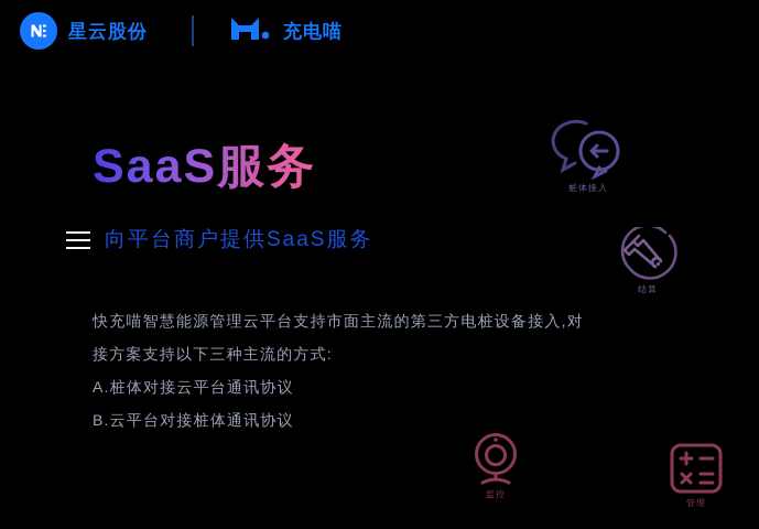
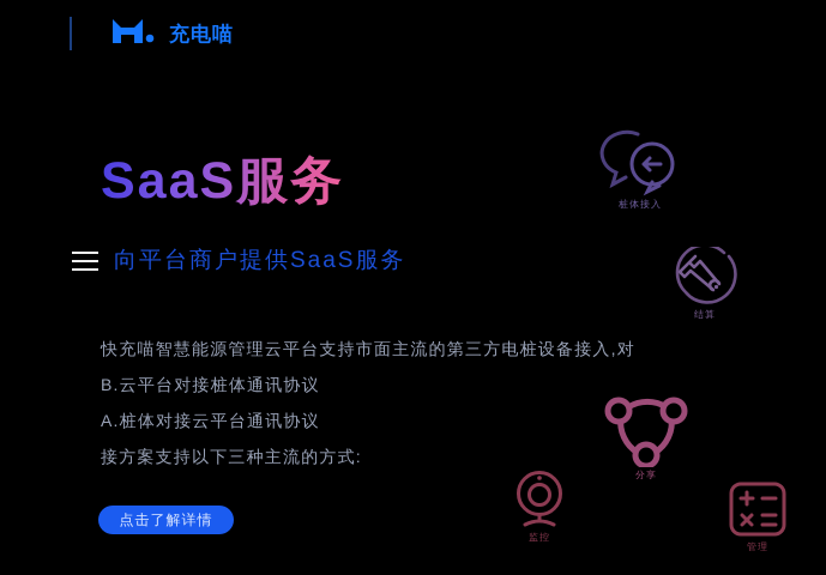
- 星云股份
  充电喵
  SaaS服务
  向平台商户提供SaaS服务
  快充喵智慧能源管理云平台支持市面主流的第三方电桩设备接入,对
- 接方案支持以下三种主流的方式:
+ B.云平台对接桩体通讯协议
  A.桩体对接云平台通讯协议
- B.云平台对接桩体通讯协议
+ 接方案支持以下三种主流的方式:
+ 点击了解详情
  桩体接入
  结算
+ 分享
  监控
  管理
